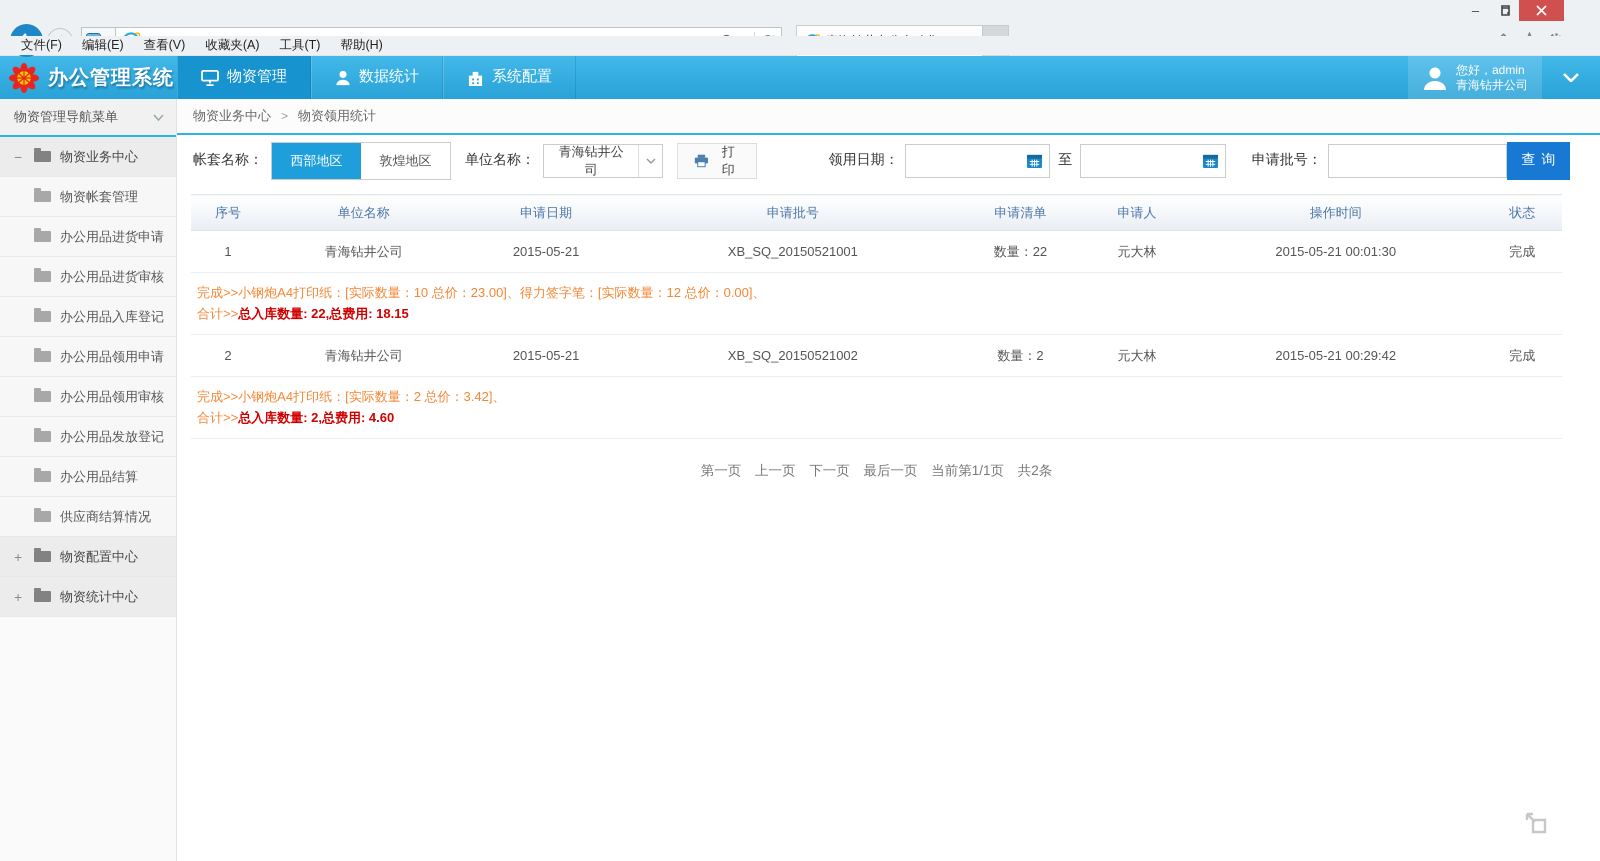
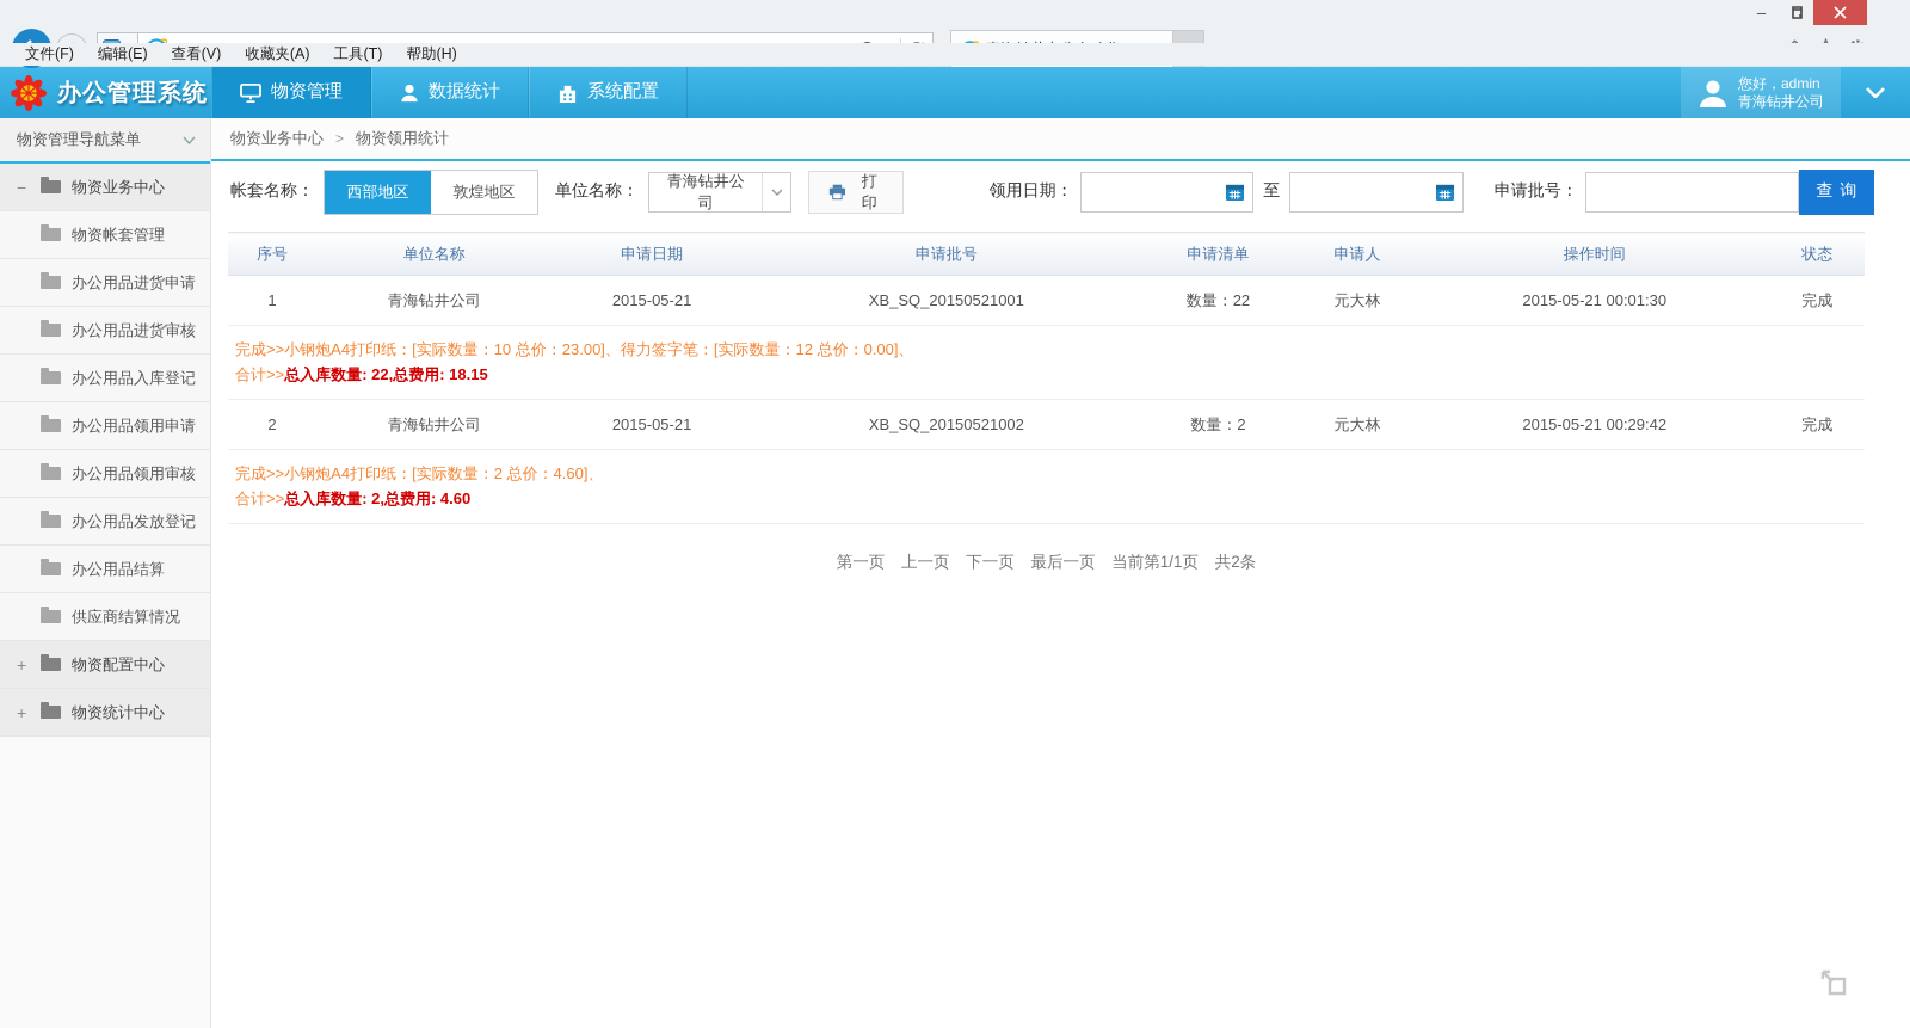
  –
  文件(F)
  编辑(E)
  查看(V)
  收藏夹(A)
  工具(T)
  帮助(H)
  办公管理系统
  物资管理
  数据统计
  系统配置
  您好，admin
  青海钻井公司
  物资管理导航菜单
  −
  物资业务中心
  物资帐套管理
  办公用品进货申请
  办公用品进货审核
  办公用品入库登记
  办公用品领用申请
  办公用品领用审核
  办公用品发放登记
  办公用品结算
  供应商结算情况
  +
  物资配置中心
  +
  物资统计中心
  物资业务中心
  >
  物资领用统计
  帐套名称：
  西部地区
  敦煌地区
  单位名称：
  青海钻井公司
  打印
  领用日期：
  至
  申请批号：
  查询
  序号	单位名称	申请日期	申请批号	申请清单	申请人	操作时间	状态
  1	青海钻井公司	2015-05-21	XB_SQ_20150521001	数量：22	元大林	2015-05-21 00:01:30	完成
  完成>>小钢炮A4打印纸：[实际数量：10 总价：23.00]、得力签字笔：[实际数量：12 总价：0.00]、 合计>>总入库数量: 22,总费用: 18.15
  2	青海钻井公司	2015-05-21	XB_SQ_20150521002	数量：2	元大林	2015-05-21 00:29:42	完成
- 完成>>小钢炮A4打印纸：[实际数量：2 总价：3.42]、 合计>>总入库数量: 2,总费用: 4.60
+ 完成>>小钢炮A4打印纸：[实际数量：2 总价：4.60]、 合计>>总入库数量: 2,总费用: 4.60
  第一页 上一页 下一页 最后一页 当前第1/1页 共2条
